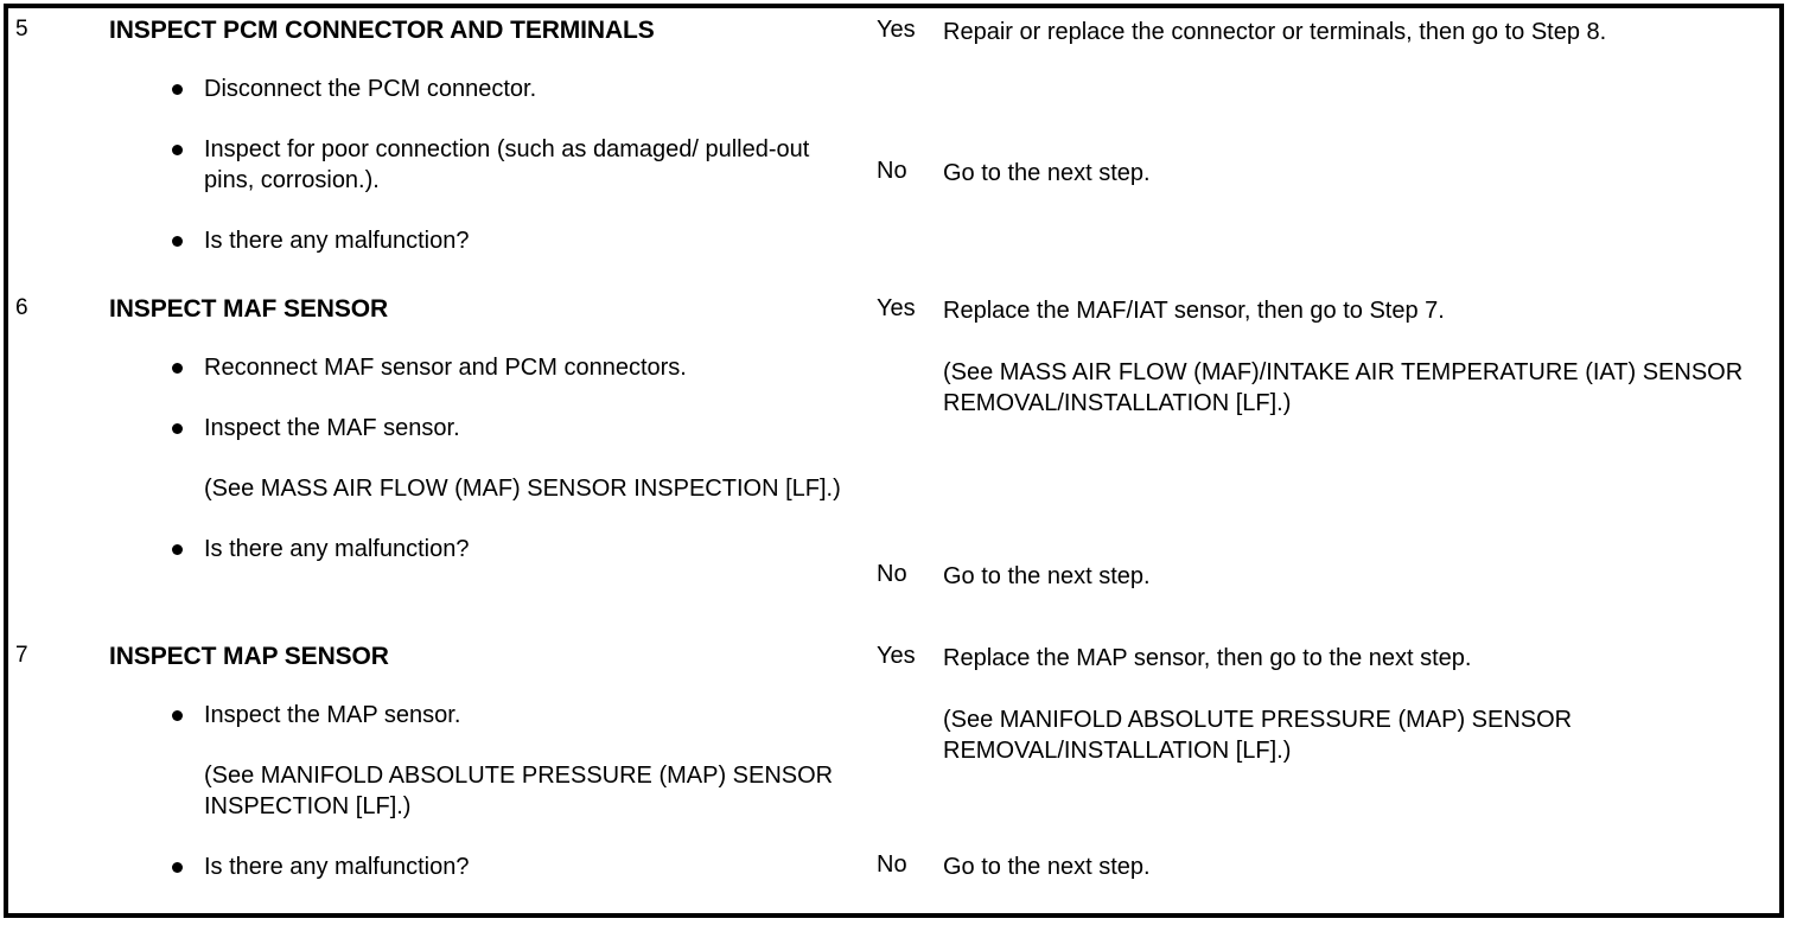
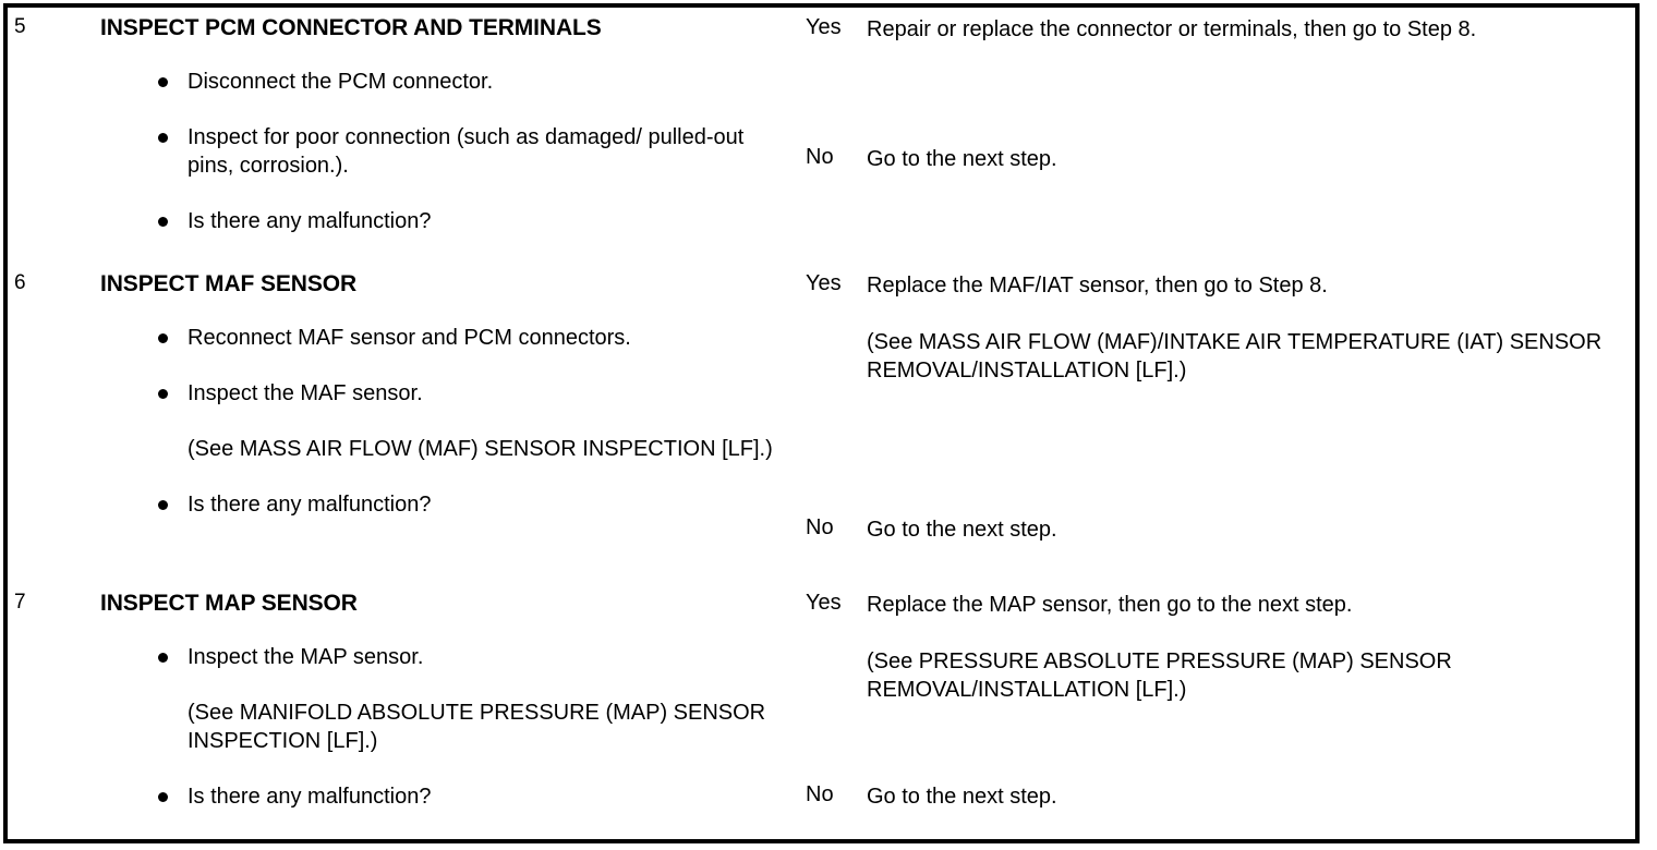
  5	INSPECT PCM CONNECTOR AND TERMINALS Disconnect the PCM connector. Inspect for poor connection (such as damaged/ pulled-out pins, corrosion.). Is there any malfunction?	Yes	Repair or replace the connector or terminals, then go to Step 8.
  No	Go to the next step.
- 6	INSPECT MAF SENSOR Reconnect MAF sensor and PCM connectors. Inspect the MAF sensor. (See MASS AIR FLOW (MAF) SENSOR INSPECTION [LF].) Is there any malfunction?	Yes	Replace the MAF/IAT sensor, then go to Step 7. (See MASS AIR FLOW (MAF)/INTAKE AIR TEMPERATURE (IAT) SENSOR REMOVAL/INSTALLATION [LF].)
+ 6	INSPECT MAF SENSOR Reconnect MAF sensor and PCM connectors. Inspect the MAF sensor. (See MASS AIR FLOW (MAF) SENSOR INSPECTION [LF].) Is there any malfunction?	Yes	Replace the MAF/IAT sensor, then go to Step 8. (See MASS AIR FLOW (MAF)/INTAKE AIR TEMPERATURE (IAT) SENSOR REMOVAL/INSTALLATION [LF].)
  No	Go to the next step.
- 7	INSPECT MAP SENSOR Inspect the MAP sensor. (See MANIFOLD ABSOLUTE PRESSURE (MAP) SENSOR INSPECTION [LF].) Is there any malfunction?	Yes	Replace the MAP sensor, then go to the next step. (See MANIFOLD ABSOLUTE PRESSURE (MAP) SENSOR REMOVAL/INSTALLATION [LF].)
+ 7	INSPECT MAP SENSOR Inspect the MAP sensor. (See MANIFOLD ABSOLUTE PRESSURE (MAP) SENSOR INSPECTION [LF].) Is there any malfunction?	Yes	Replace the MAP sensor, then go to the next step. (See PRESSURE ABSOLUTE PRESSURE (MAP) SENSOR REMOVAL/INSTALLATION [LF].)
  No	Go to the next step.
